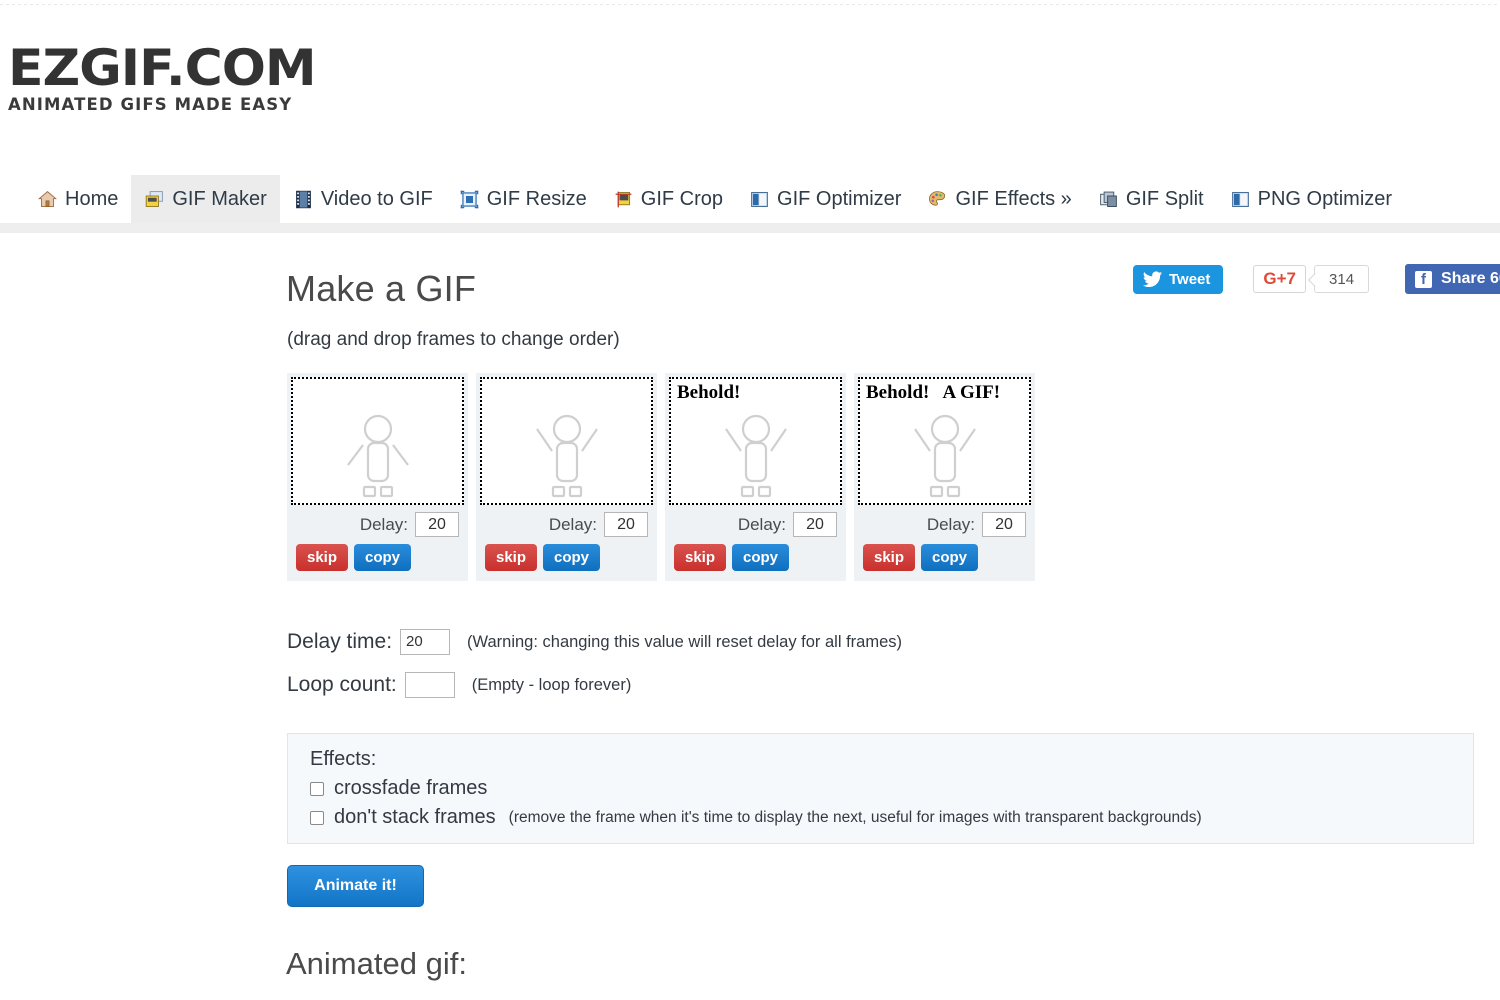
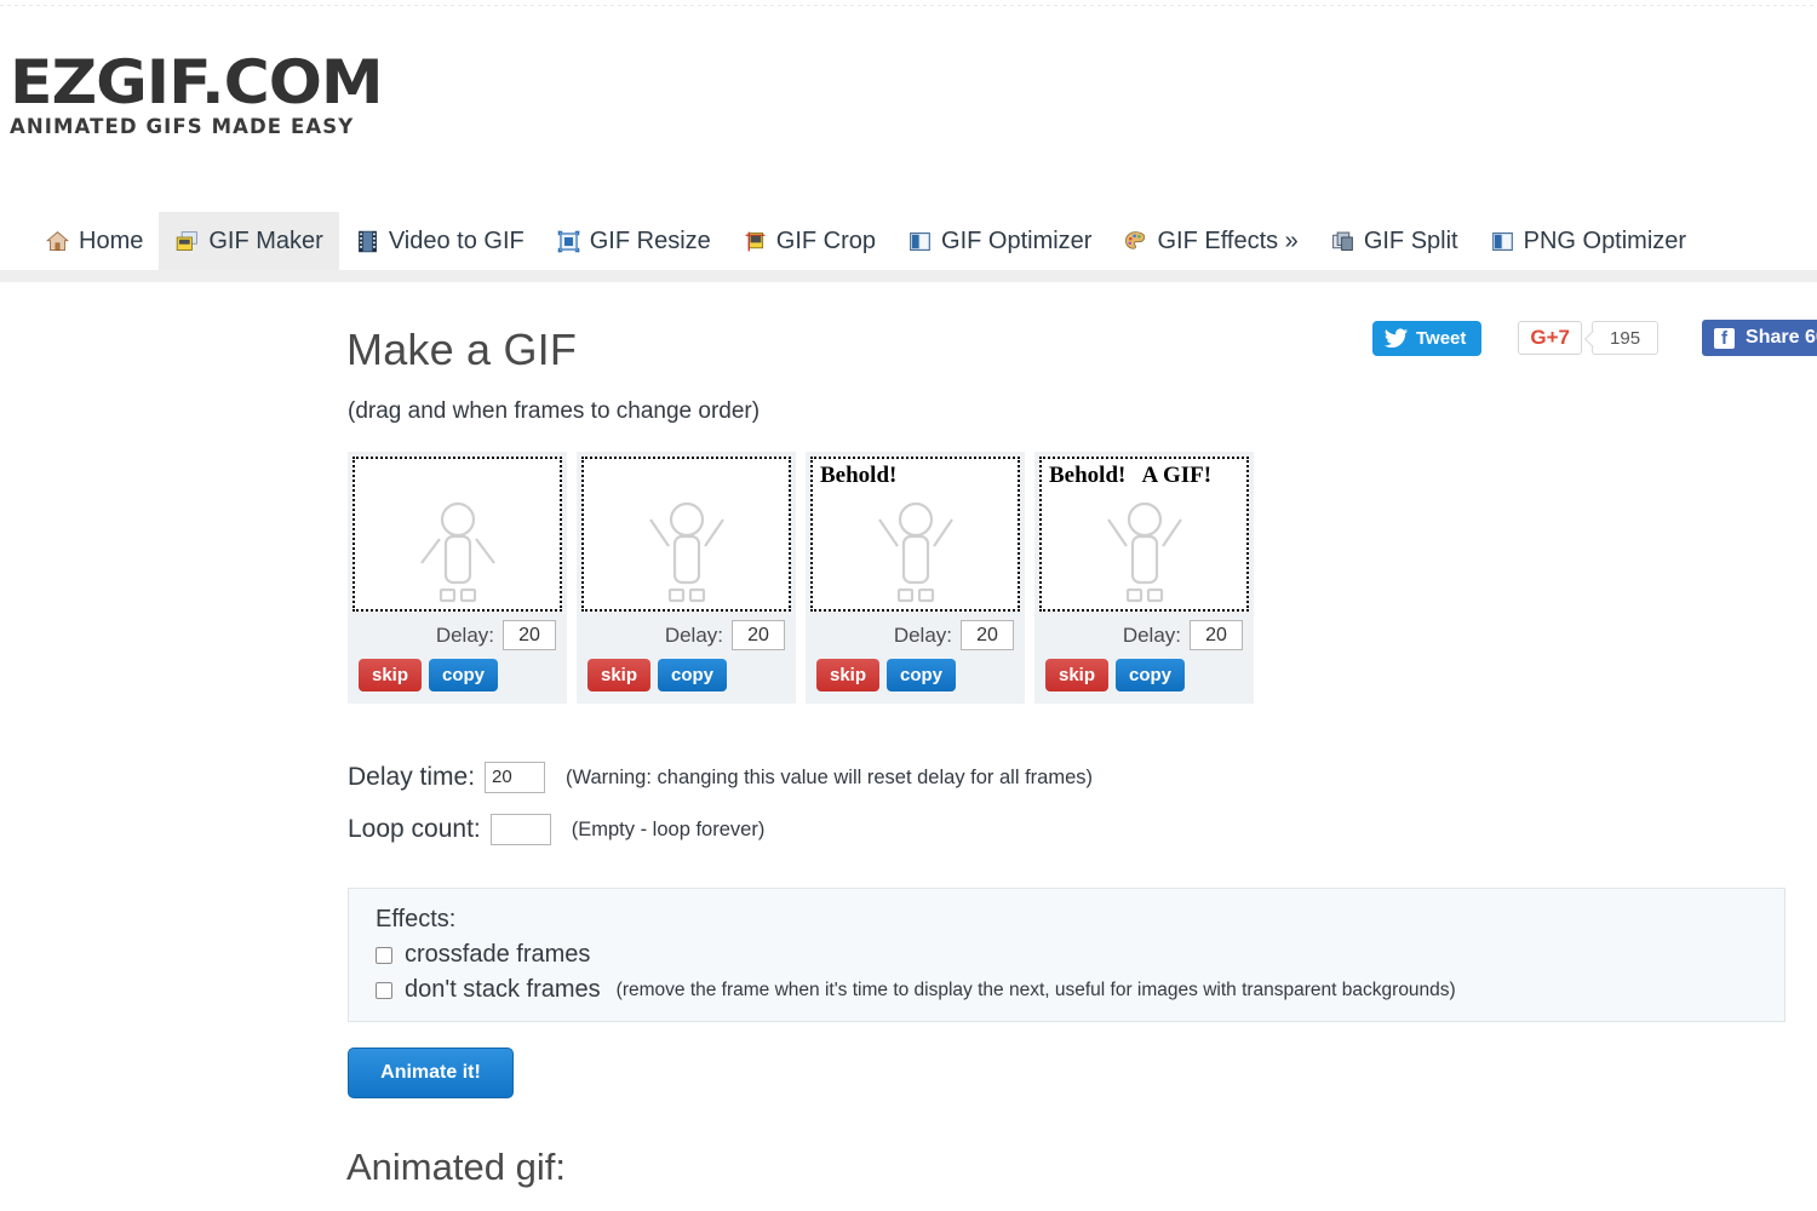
  EZGIF.COM
  ANIMATED GIFS MADE EASY
  Home
  GIF Maker
  Video to GIF
  GIF Resize
  GIF Crop
  GIF Optimizer
  GIF Effects »
  GIF Split
  PNG Optimizer
  Make a GIF
- (drag and drop frames to change order)
+ (drag and when frames to change order)
  Tweet
  G+7
- 314
+ 195
  f
  Share 6
  Delay:
  20
  skip
  copy
  Delay:
  20
  skip
  copy
  Behold!
  Delay:
  20
  skip
  copy
  Behold! A GIF!
  Delay:
  20
  skip
  copy
  Delay time:
  20
  (Warning: changing this value will reset delay for all frames)
  Loop count:
  (Empty - loop forever)
  Effects:
  crossfade frames
  don't stack frames
  (remove the frame when it's time to display the next, useful for images with transparent backgrounds)
  Animate it!
  Animated gif:
